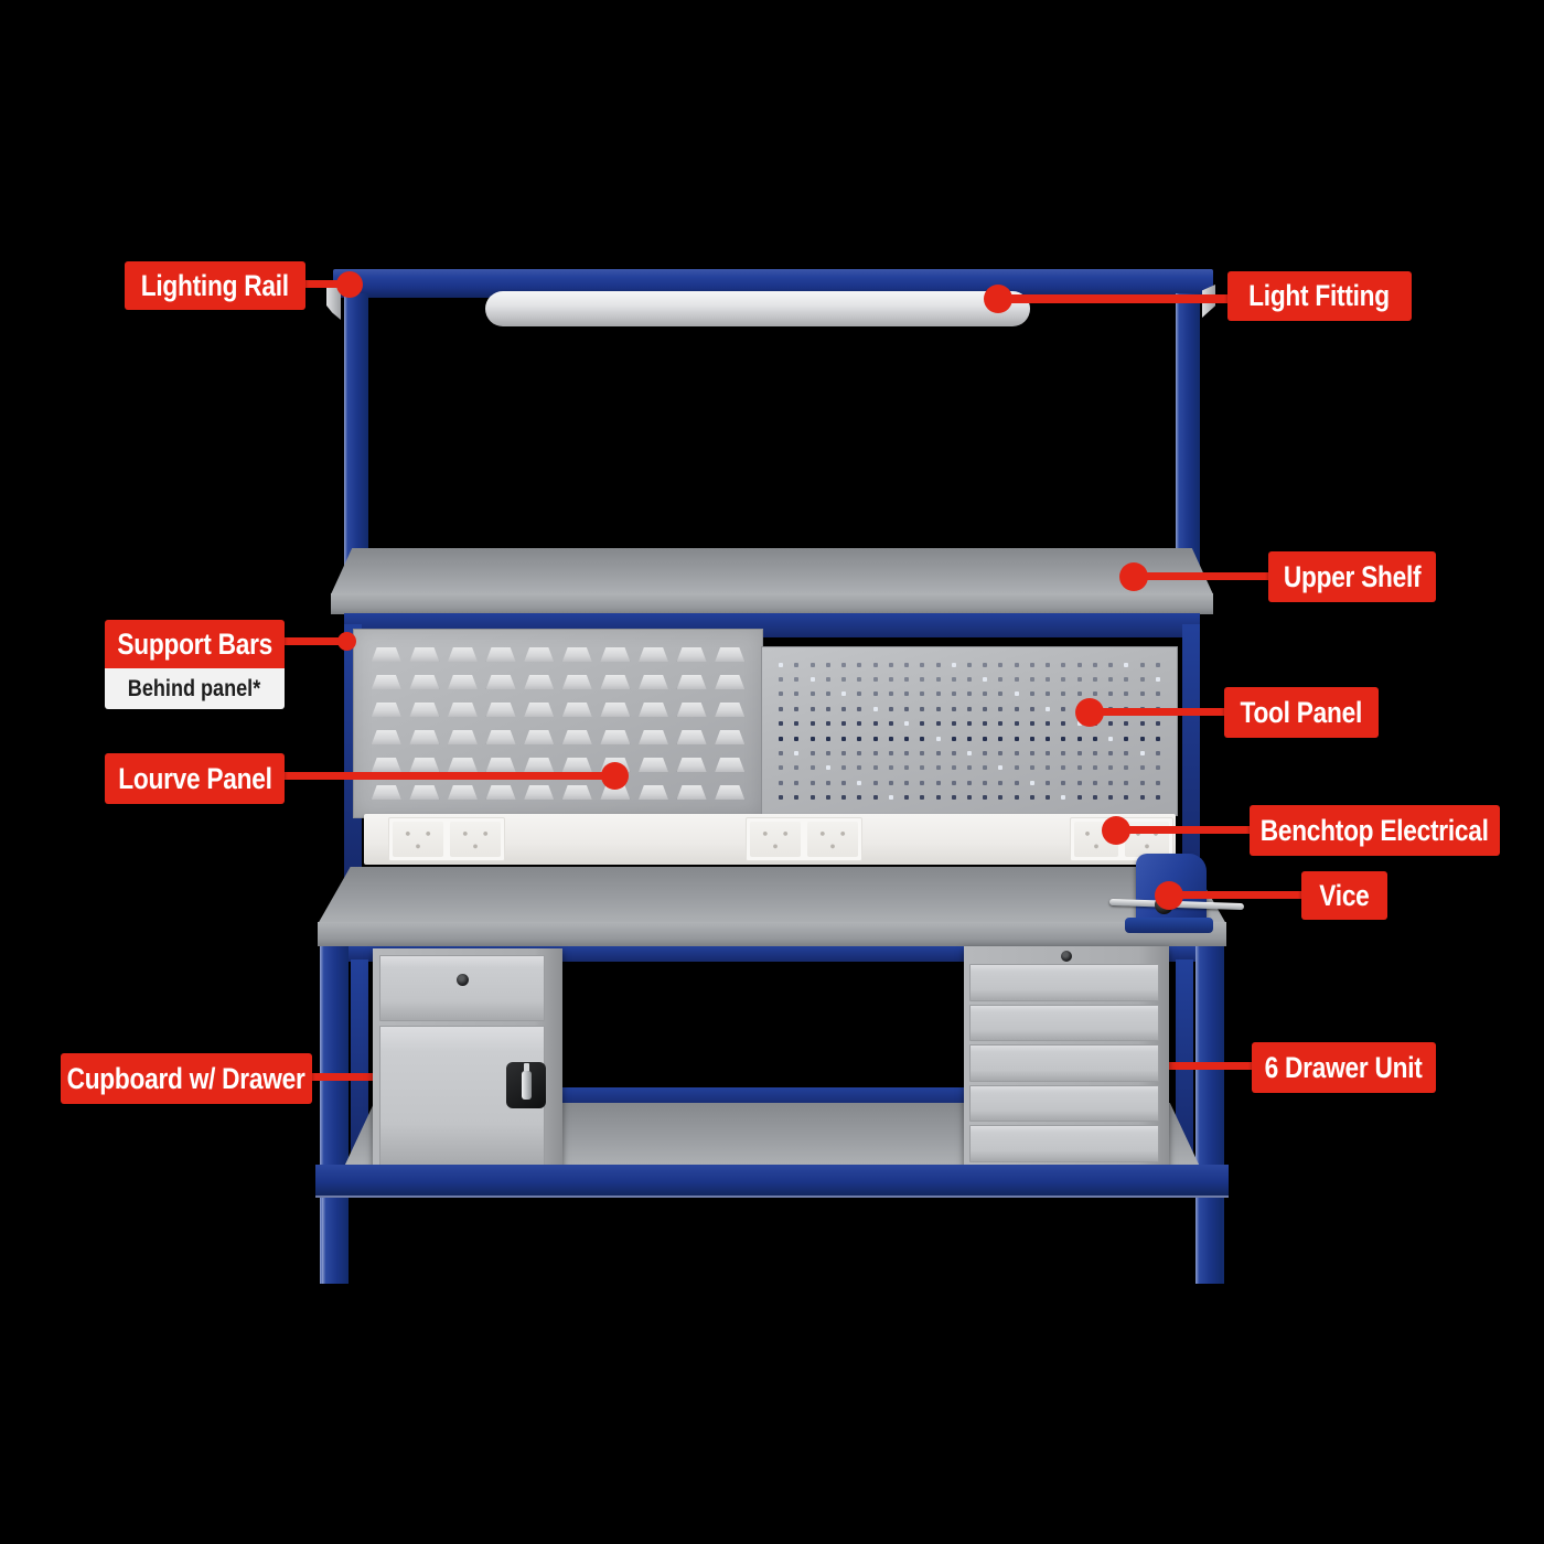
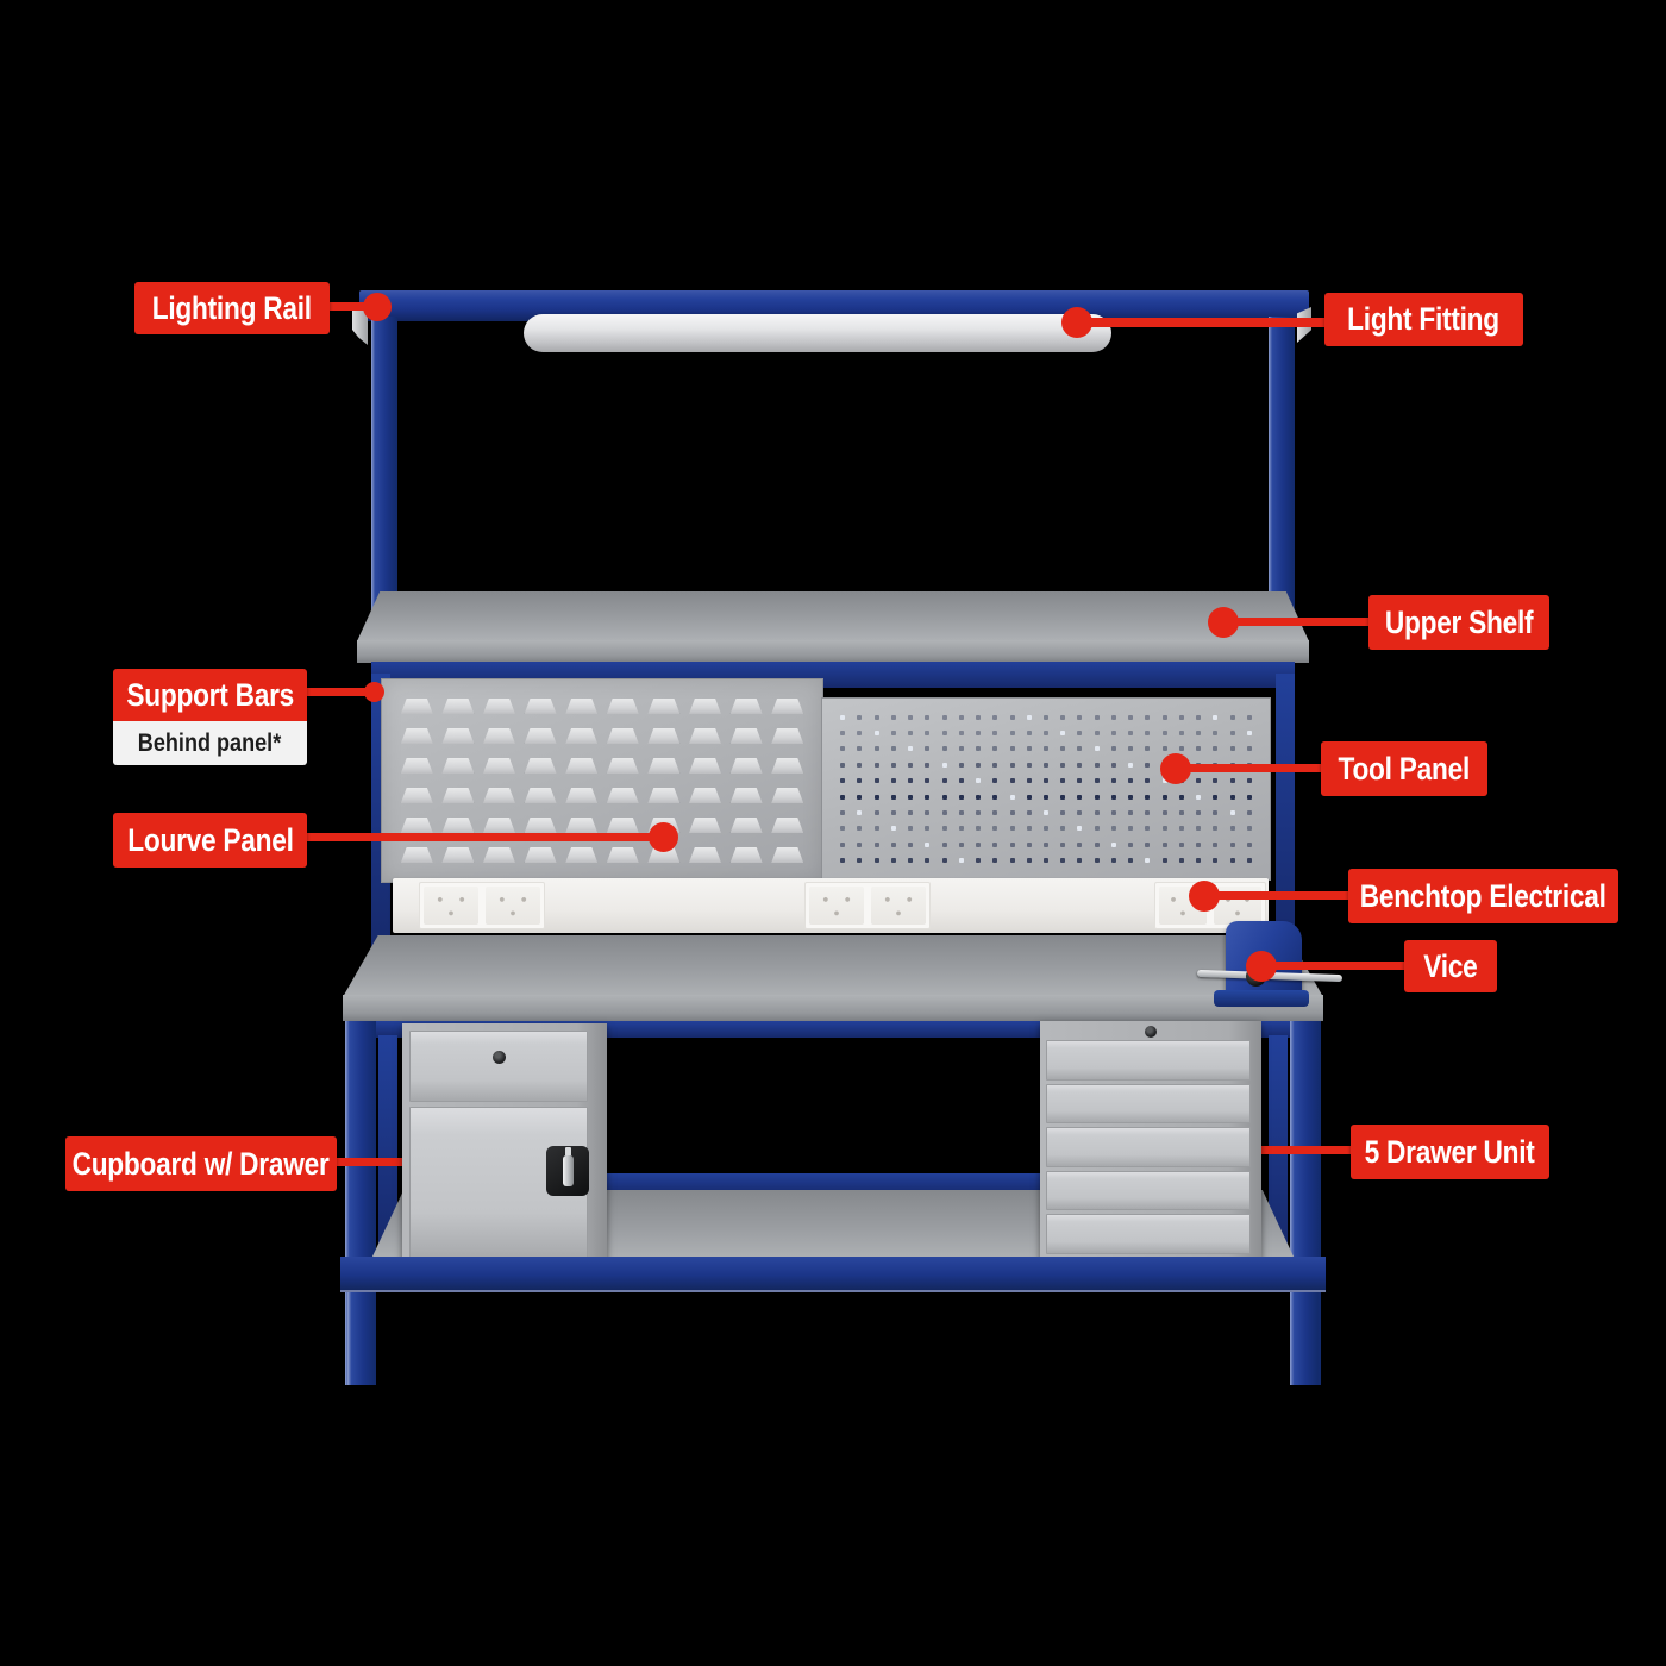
  Lighting Rail
  Light Fitting
  Upper Shelf
  Support Bars
  Behind panel*
  Tool Panel
  Lourve Panel
  Benchtop Electrical
  Vice
  Cupboard w/ Drawer
- 6 Drawer Unit
+ 5 Drawer Unit
